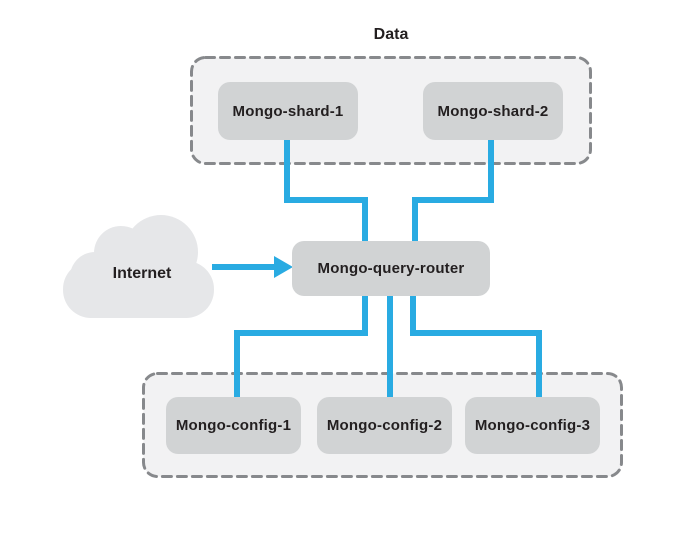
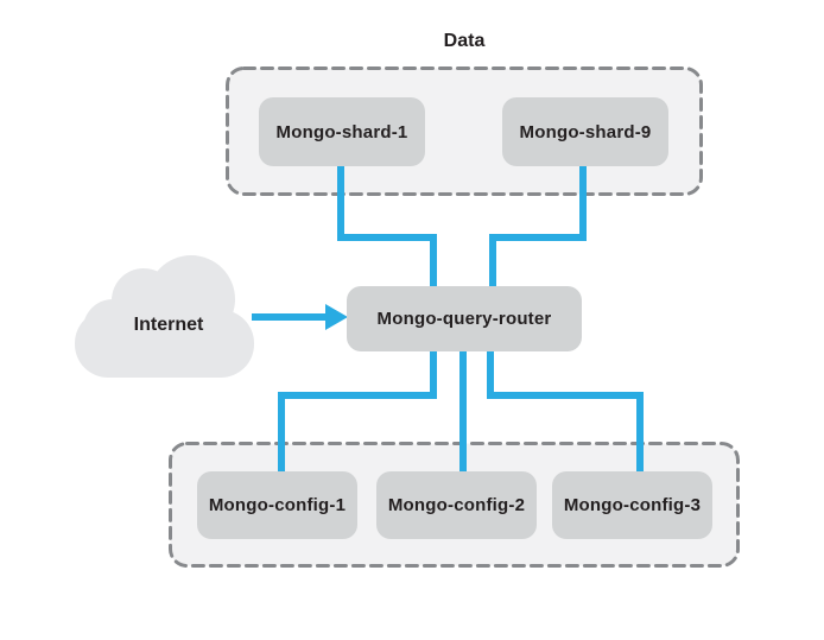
  Data
  Internet
  Mongo-shard-1
- Mongo-shard-2
+ Mongo-shard-9
  Mongo-query-router
  Mongo-config-1
  Mongo-config-2
  Mongo-config-3
